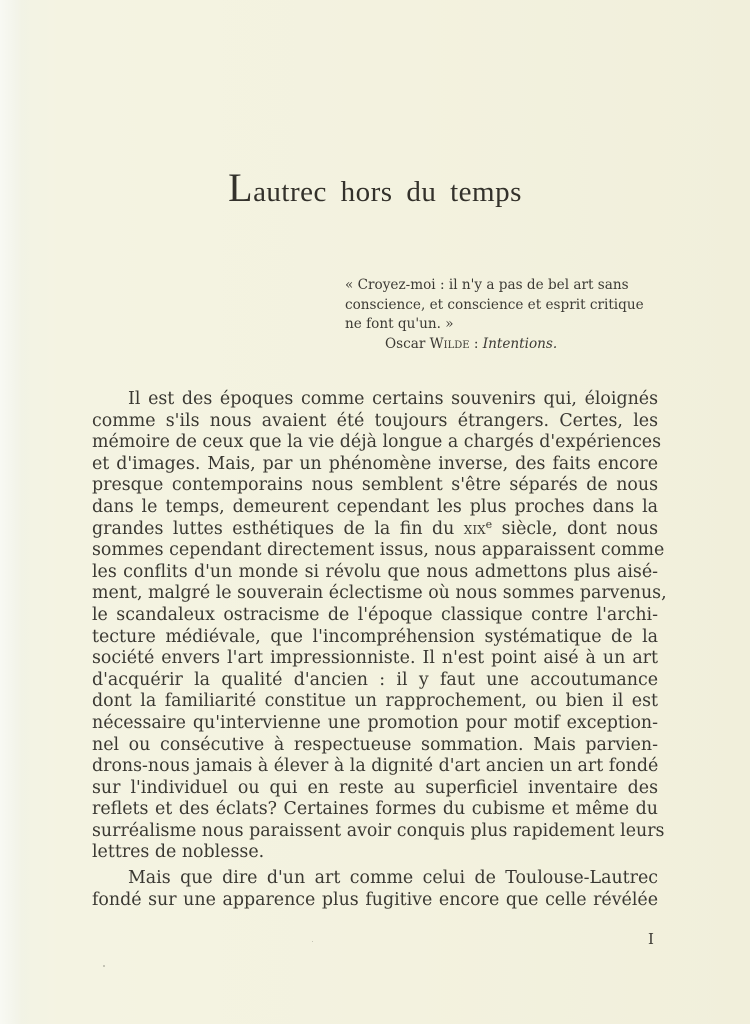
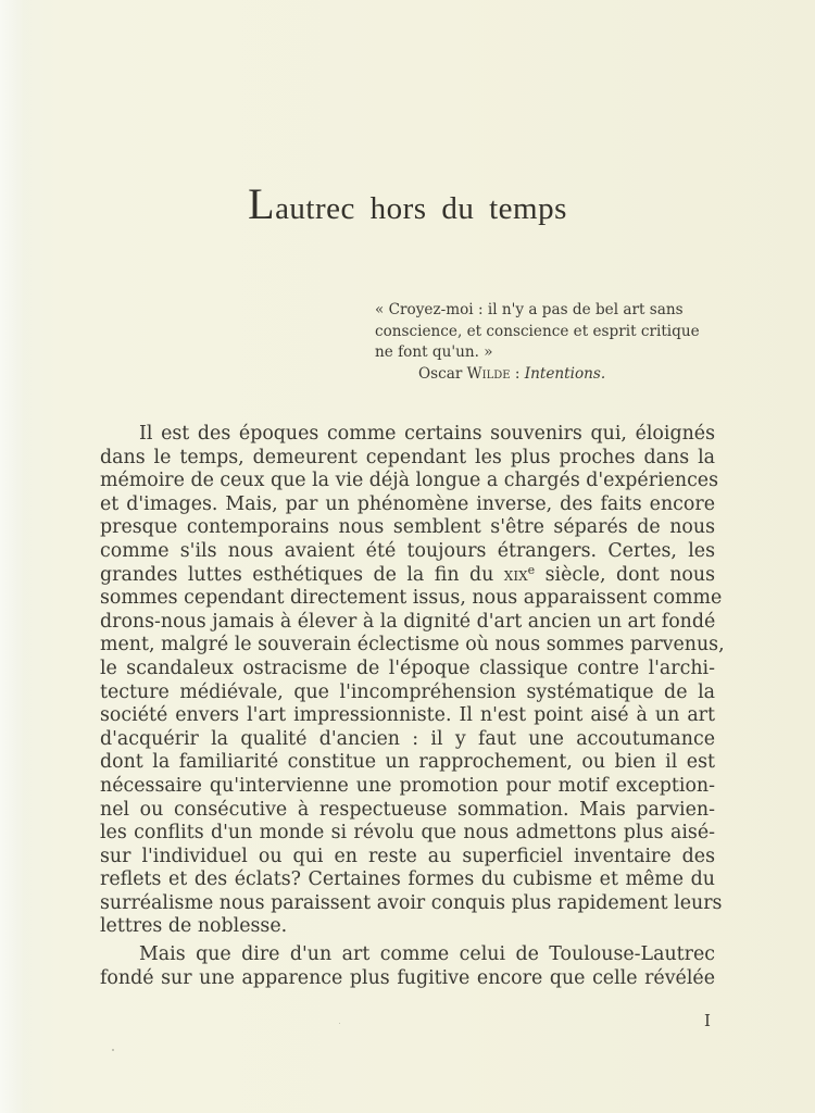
  Lautrec hors du temps
  « Croyez-moi : il n'y a pas de bel art sans
  conscience, et conscience et esprit critique
  ne font qu'un. »
  Oscar Wilde : Intentions.
  Il est des époques comme certains souvenirs qui, éloignés
- comme s'ils nous avaient été toujours étrangers. Certes, les
+ dans le temps, demeurent cependant les plus proches dans la
  mémoire de ceux que la vie déjà longue a chargés d'expériences
  et d'images. Mais, par un phénomène inverse, des faits encore
  presque contemporains nous semblent s'être séparés de nous
- dans le temps, demeurent cependant les plus proches dans la
+ comme s'ils nous avaient été toujours étrangers. Certes, les
  grandes luttes esthétiques de la fin du xixe siècle, dont nous
  sommes cependant directement issus, nous apparaissent comme
- les conflits d'un monde si révolu que nous admettons plus aisé-
+ drons-nous jamais à élever à la dignité d'art ancien un art fondé
  ment, malgré le souverain éclectisme où nous sommes parvenus,
  le scandaleux ostracisme de l'époque classique contre l'archi-
  tecture médiévale, que l'incompréhension systématique de la
  société envers l'art impressionniste. Il n'est point aisé à un art
  d'acquérir la qualité d'ancien : il y faut une accoutumance
  dont la familiarité constitue un rapprochement, ou bien il est
  nécessaire qu'intervienne une promotion pour motif exception-
  nel ou consécutive à respectueuse sommation. Mais parvien-
- drons-nous jamais à élever à la dignité d'art ancien un art fondé
+ les conflits d'un monde si révolu que nous admettons plus aisé-
  sur l'individuel ou qui en reste au superficiel inventaire des
  reflets et des éclats? Certaines formes du cubisme et même du
  surréalisme nous paraissent avoir conquis plus rapidement leurs
  lettres de noblesse.
  Mais que dire d'un art comme celui de Toulouse-Lautrec
  fondé sur une apparence plus fugitive encore que celle révélée
  I
